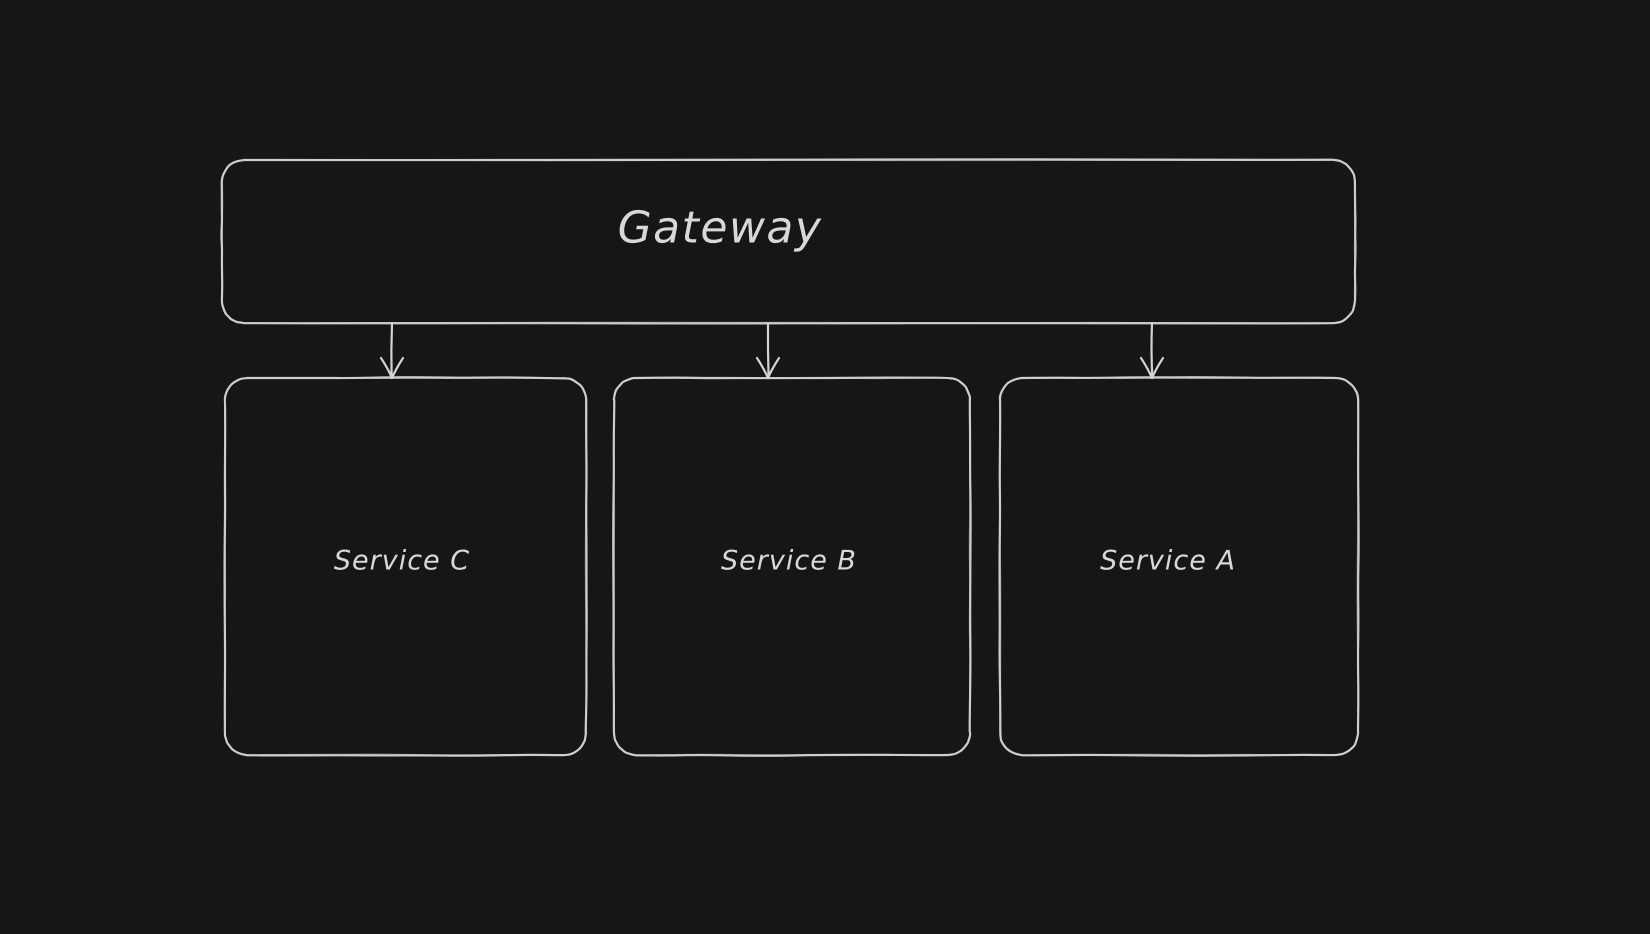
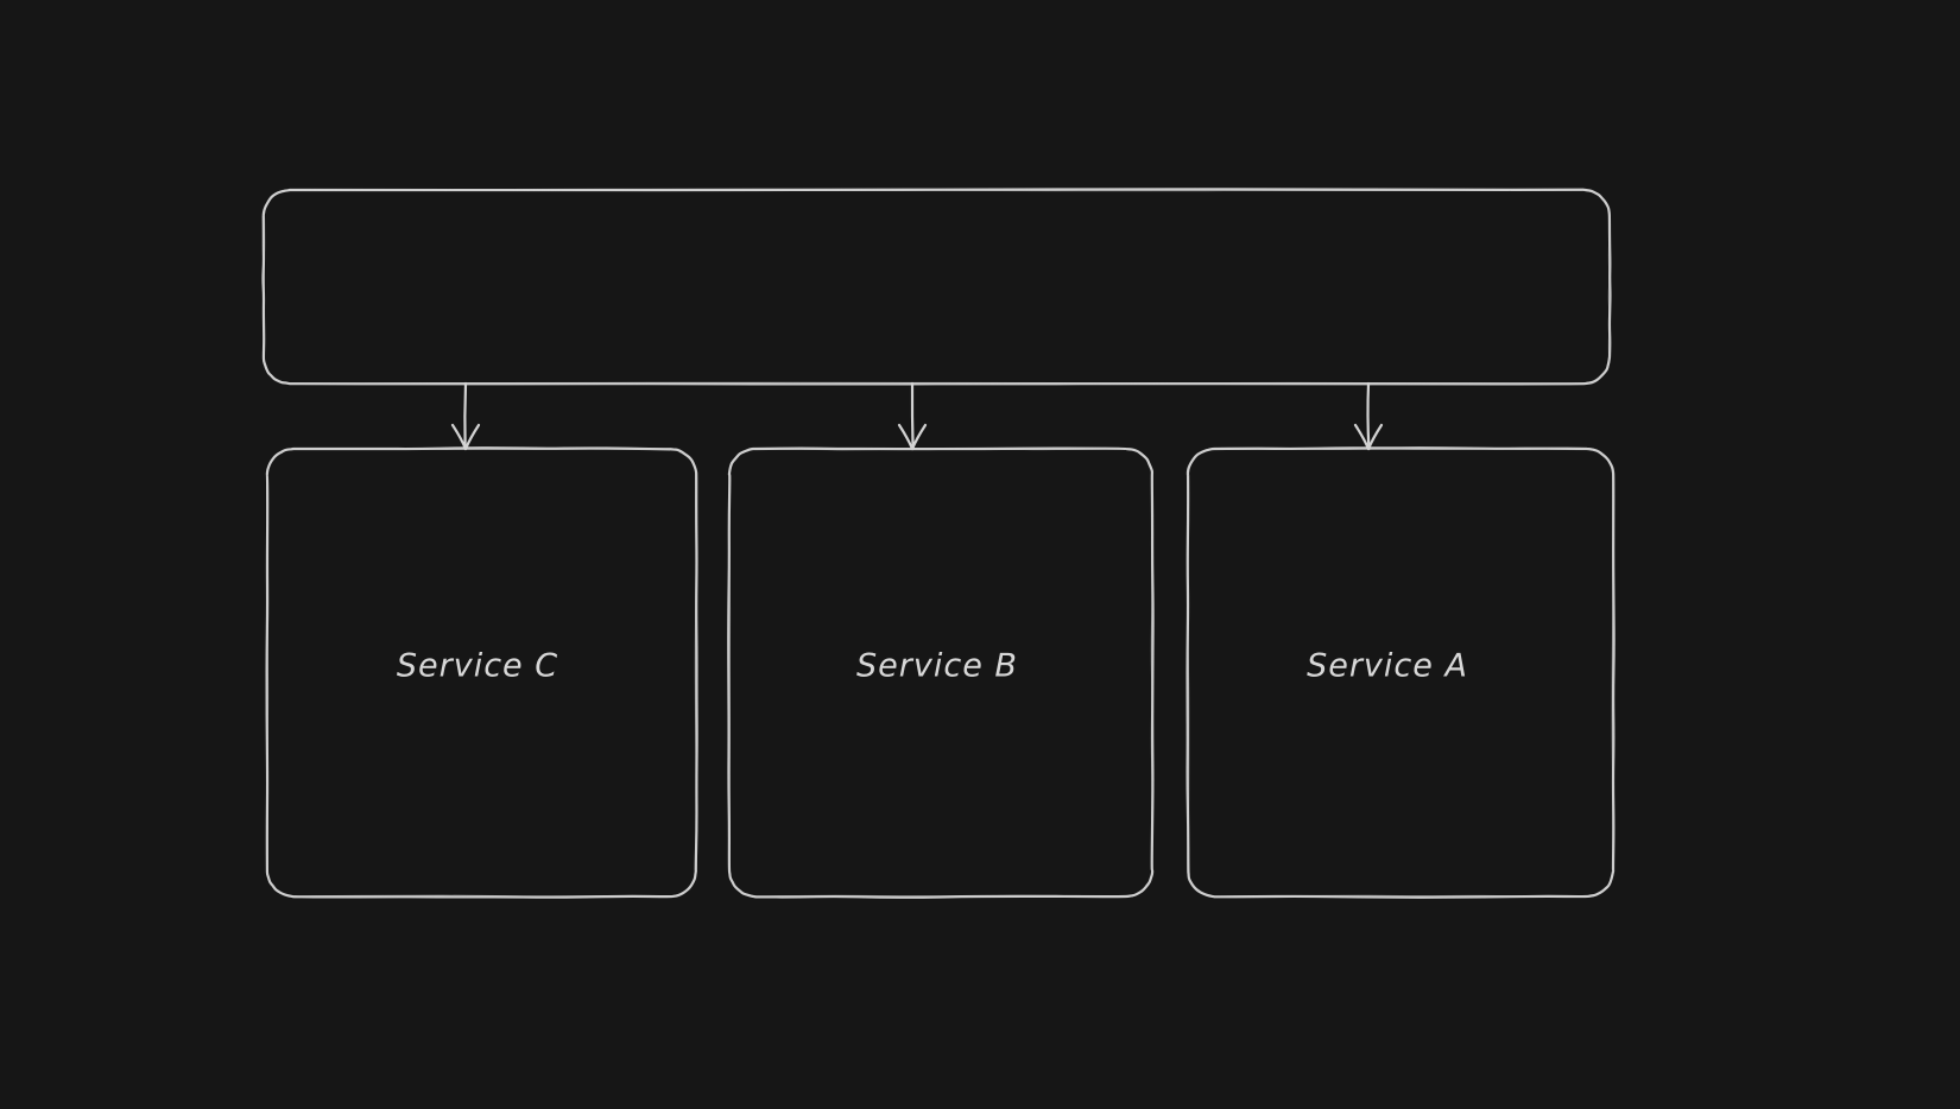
- Gateway
  Service C
  Service B
  Service A
